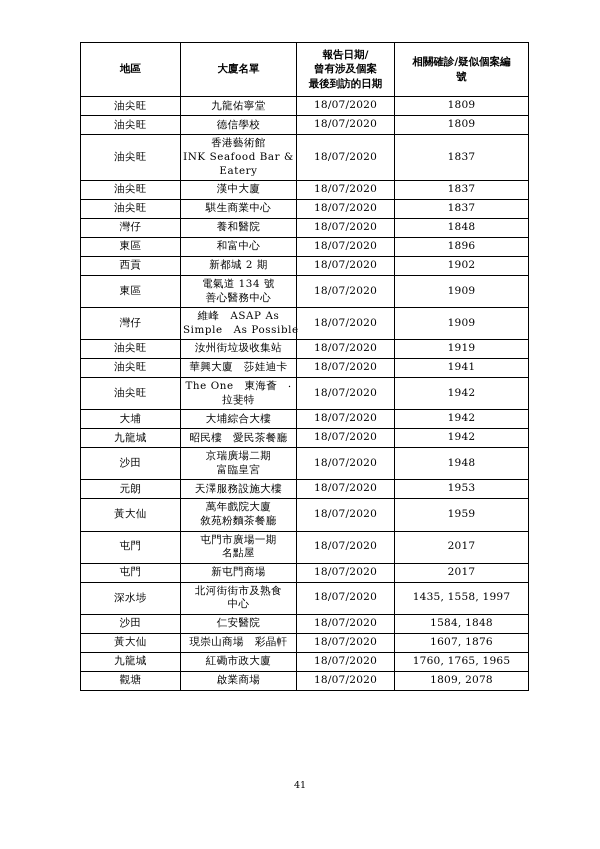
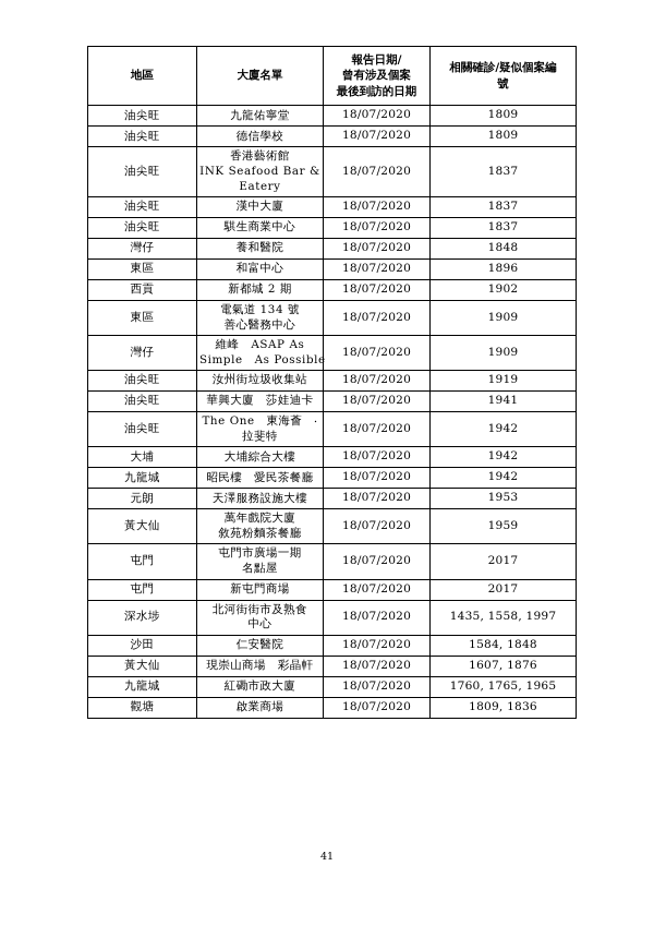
  地區	大廈名單	報告日期/曾有涉及個案最後到訪的日期	相關確診/疑似個案編號
  油尖旺	九龍佑寧堂	18/07/2020	1809
  油尖旺	德信學校	18/07/2020	1809
  油尖旺	香港藝術館INK Seafood Bar &Eatery	18/07/2020	1837
  油尖旺	漢中大廈	18/07/2020	1837
  油尖旺	騏生商業中心	18/07/2020	1837
  灣仔	養和醫院	18/07/2020	1848
  東區	和富中心	18/07/2020	1896
  西貢	新都城 2 期	18/07/2020	1902
  東區	電氣道 134 號善心醫務中心	18/07/2020	1909
  灣仔	維峰 ASAP AsSimple As Possible	18/07/2020	1909
  油尖旺	汝州街垃圾收集站	18/07/2020	1919
  油尖旺	華興大廈 莎娃迪卡	18/07/2020	1941
  油尖旺	The One 東海薈 ‧拉斐特	18/07/2020	1942
  大埔	大埔綜合大樓	18/07/2020	1942
  九龍城	昭民樓 愛民茶餐廳	18/07/2020	1942
- 沙田	京瑞廣場二期富臨皇宮	18/07/2020	1948
  元朗	天澤服務設施大樓	18/07/2020	1953
  黃大仙	萬年戲院大廈敘苑粉麵茶餐廳	18/07/2020	1959
  屯門	屯門市廣場一期名點屋	18/07/2020	2017
  屯門	新屯門商場	18/07/2020	2017
  深水埗	北河街街市及熟食中心	18/07/2020	1435, 1558, 1997
  沙田	仁安醫院	18/07/2020	1584, 1848
  黃大仙	現崇山商場 彩晶軒	18/07/2020	1607, 1876
  九龍城	紅磡市政大廈	18/07/2020	1760, 1765, 1965
- 觀塘	啟業商場	18/07/2020	1809, 2078
+ 觀塘	啟業商場	18/07/2020	1809, 1836
  41
